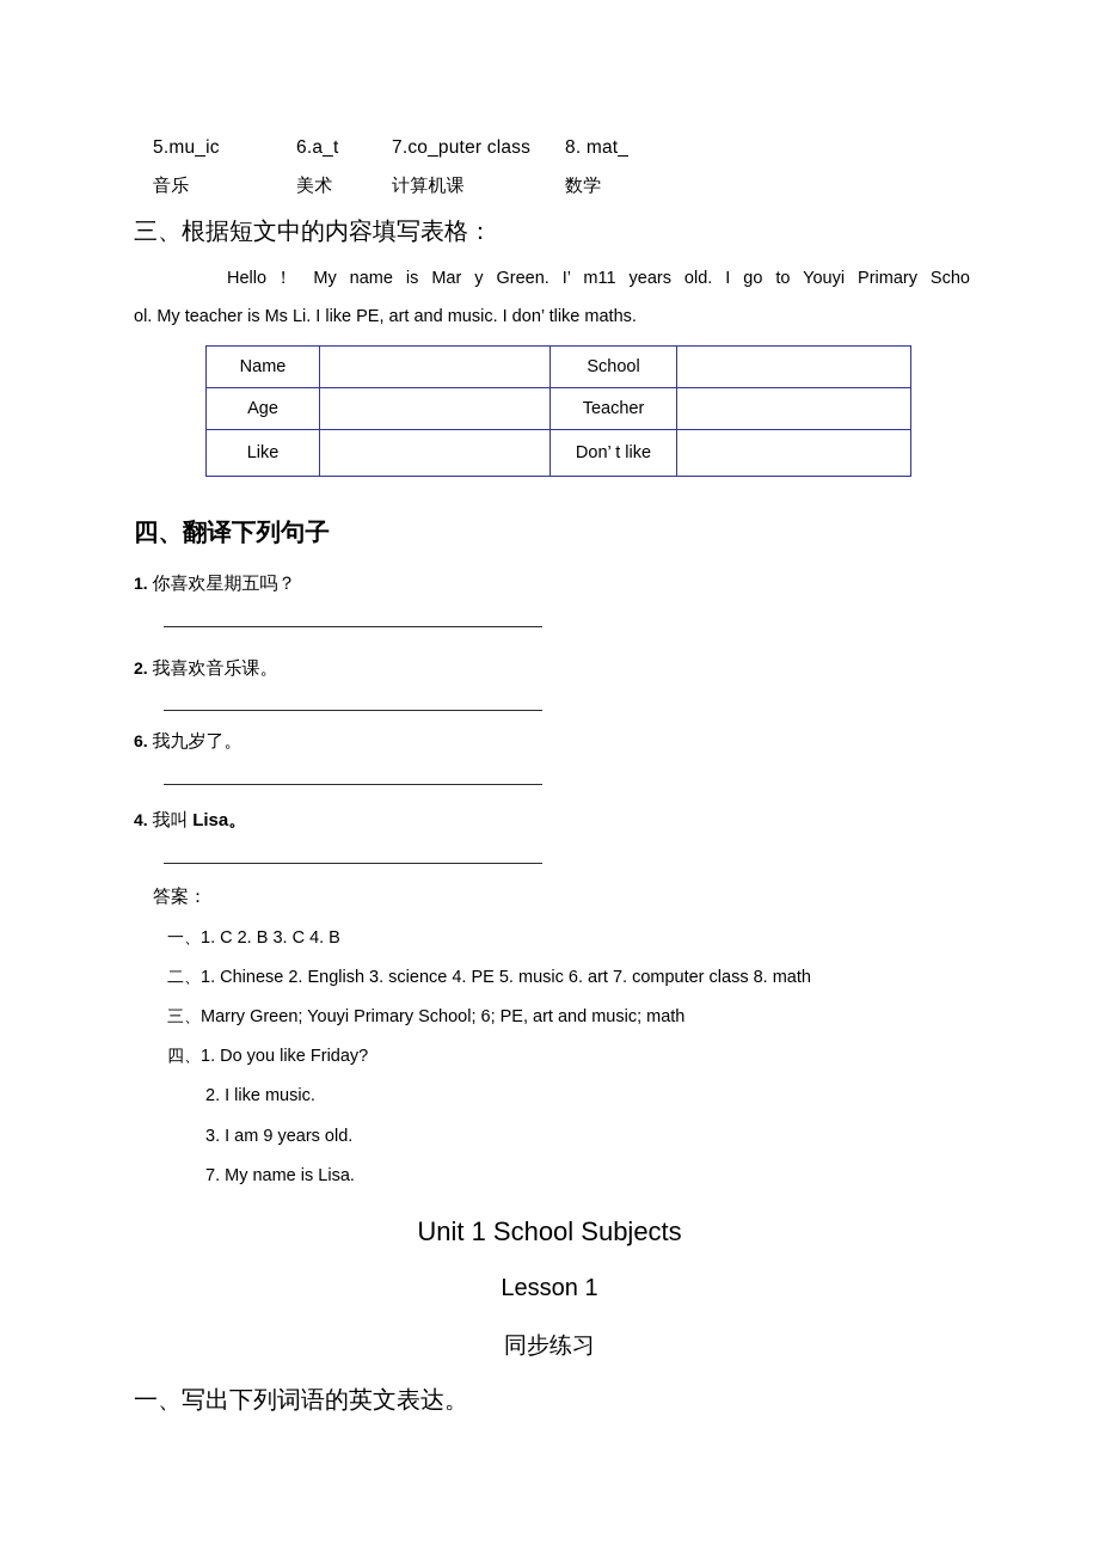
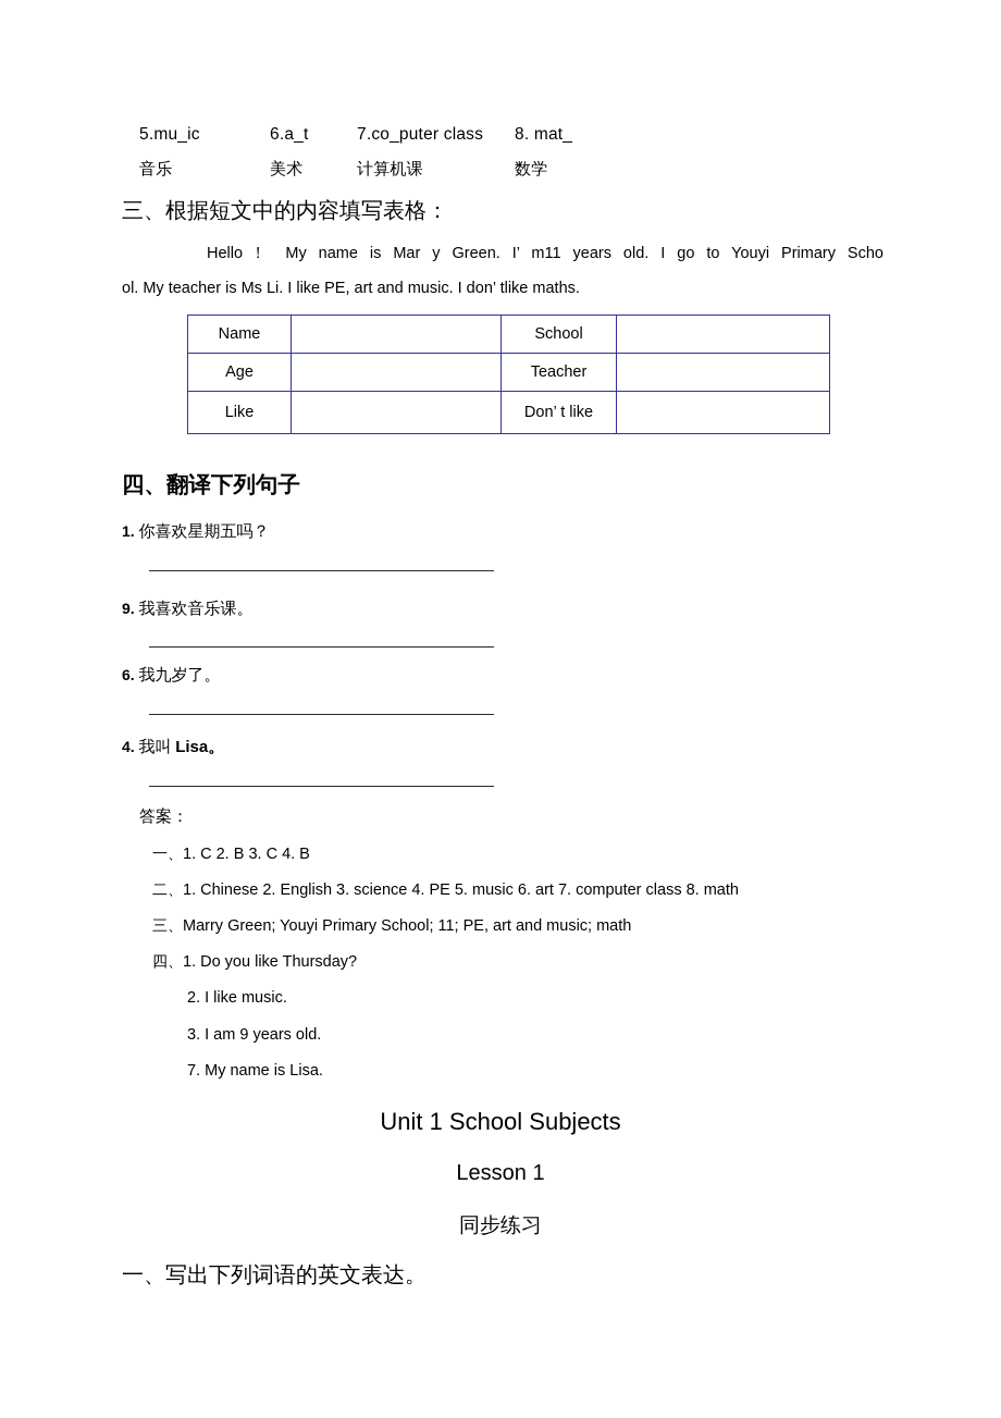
  5.mu_ic
  6.a_t
  7.co_puter class
  8. mat_
  音乐
  美术
  计算机课
  数学
  三、根据短文中的内容填写表格：
  Hello！ My name is Mar y Green. I’ m11 years old. I go to Youyi Primary Scho
  ol. My teacher is Ms Li. I like PE, art and music. I don’ tlike maths.
  Name		School
  Age		Teacher
  Like		Don’ t like
  四、翻译下列句子
  1. 你喜欢星期五吗？
- 2. 我喜欢音乐课。
+ 9. 我喜欢音乐课。
  6. 我九岁了。
  4. 我叫 Lisa。
  答案：
  一、1. C 2. B 3. C 4. B
  二、1. Chinese 2. English 3. science 4. PE 5. music 6. art 7. computer class 8. math
- 三、Marry Green; Youyi Primary School; 6; PE, art and music; math
+ 三、Marry Green; Youyi Primary School; 11; PE, art and music; math
- 四、1. Do you like Friday?
+ 四、1. Do you like Thursday?
  2. I like music.
  3. I am 9 years old.
  7. My name is Lisa.
  Unit 1 School Subjects
  Lesson 1
  同步练习
  一、写出下列词语的英文表达。
